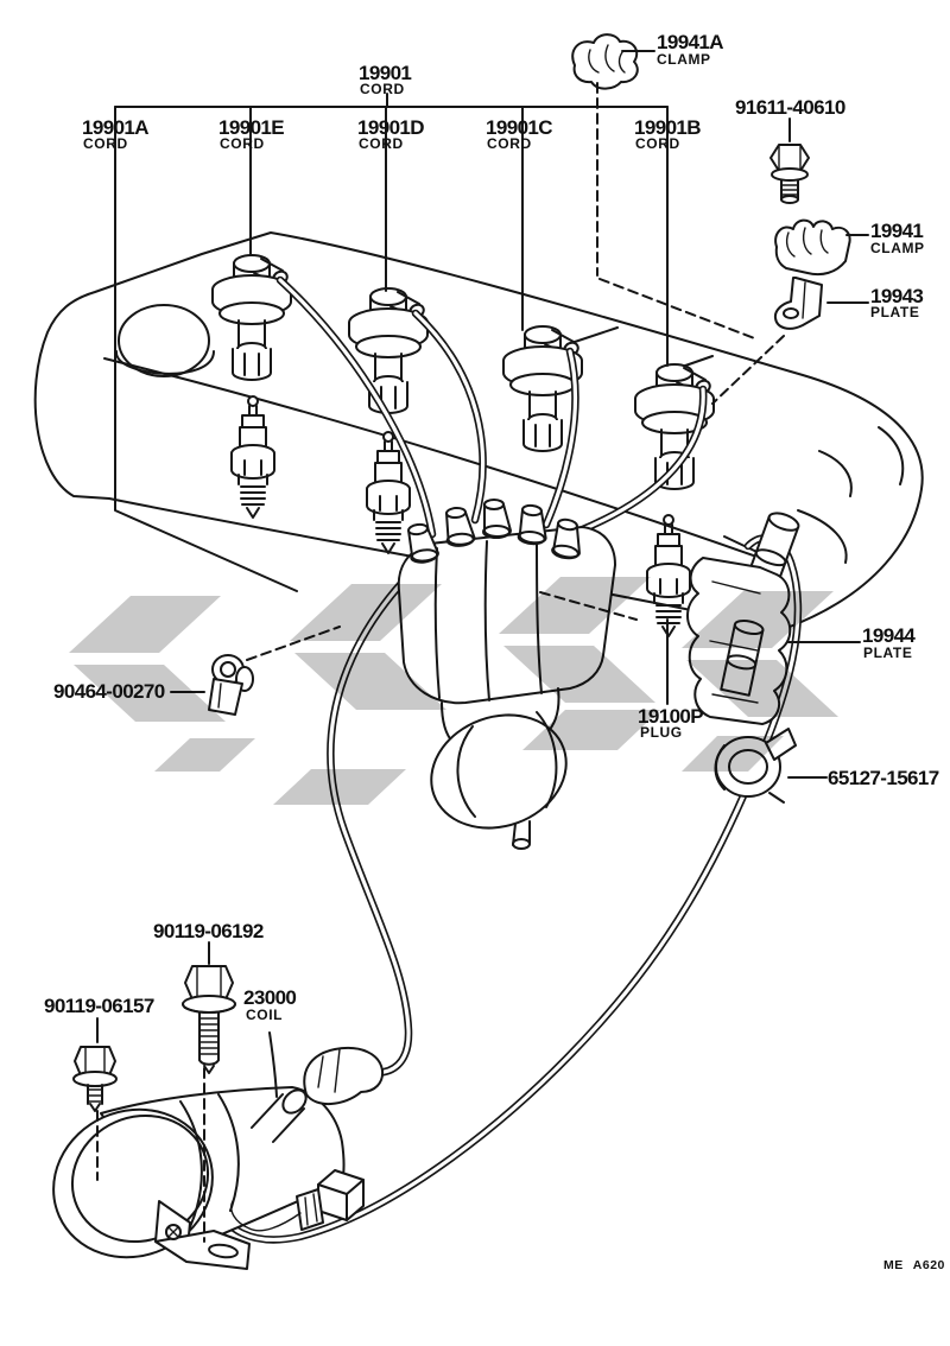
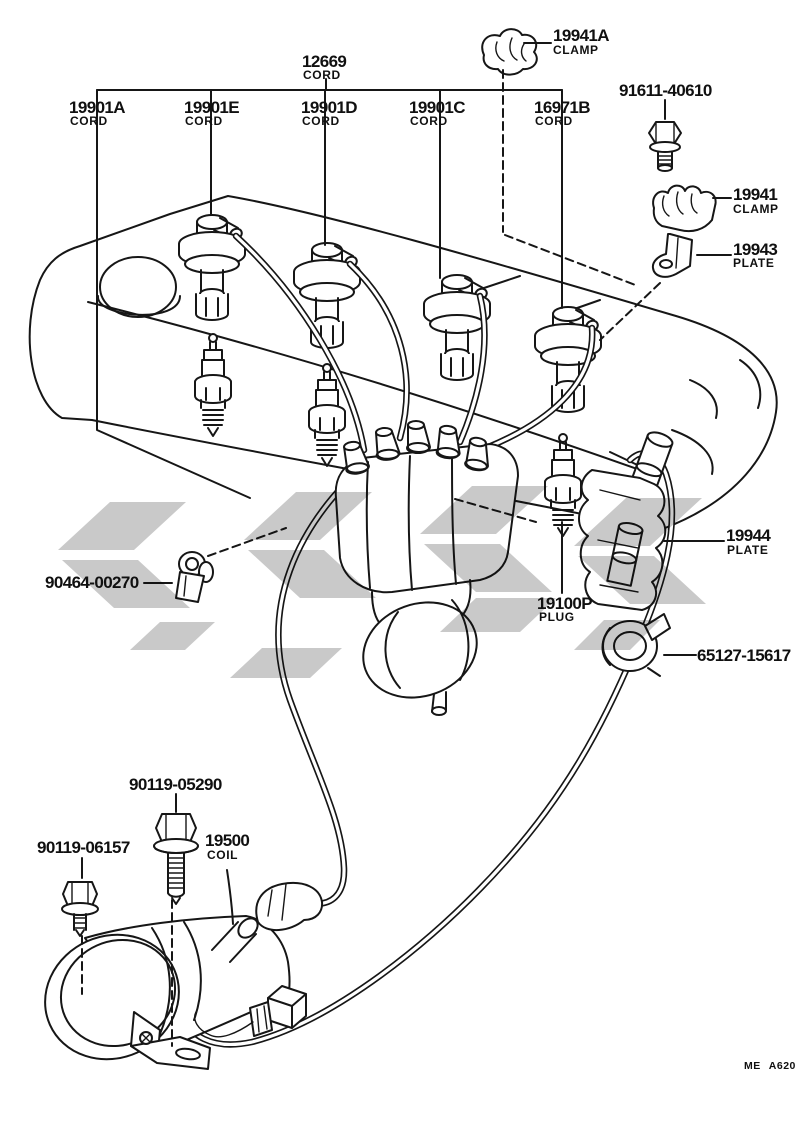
- 19901
+ 12669
  CORD
  19901A
  CORD
  19901E
  CORD
  19901D
  CORD
  19901C
  CORD
- 19901B
+ 16971B
  CORD
  19941A
  CLAMP
  91611-40610
  19941
  CLAMP
  19943
  PLATE
  19944
  PLATE
  19100P
  PLUG
  65127-15617
  90464-00270
- 90119-06192
+ 90119-05290
  90119-06157
- 23000
+ 19500
  COIL
  ME A620
